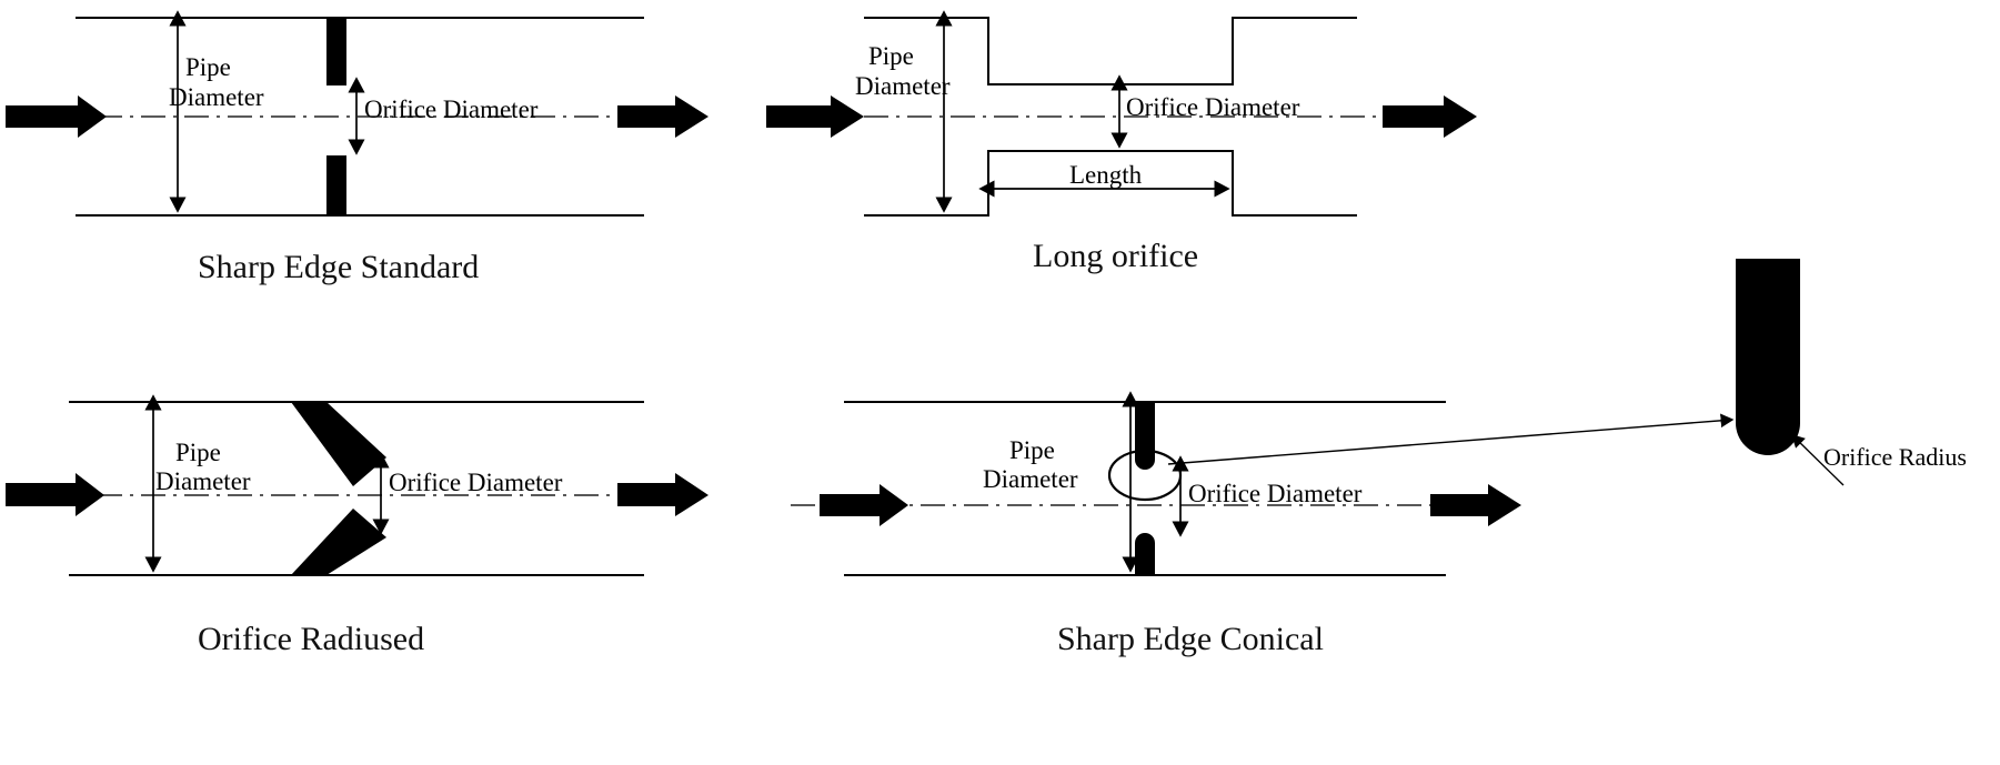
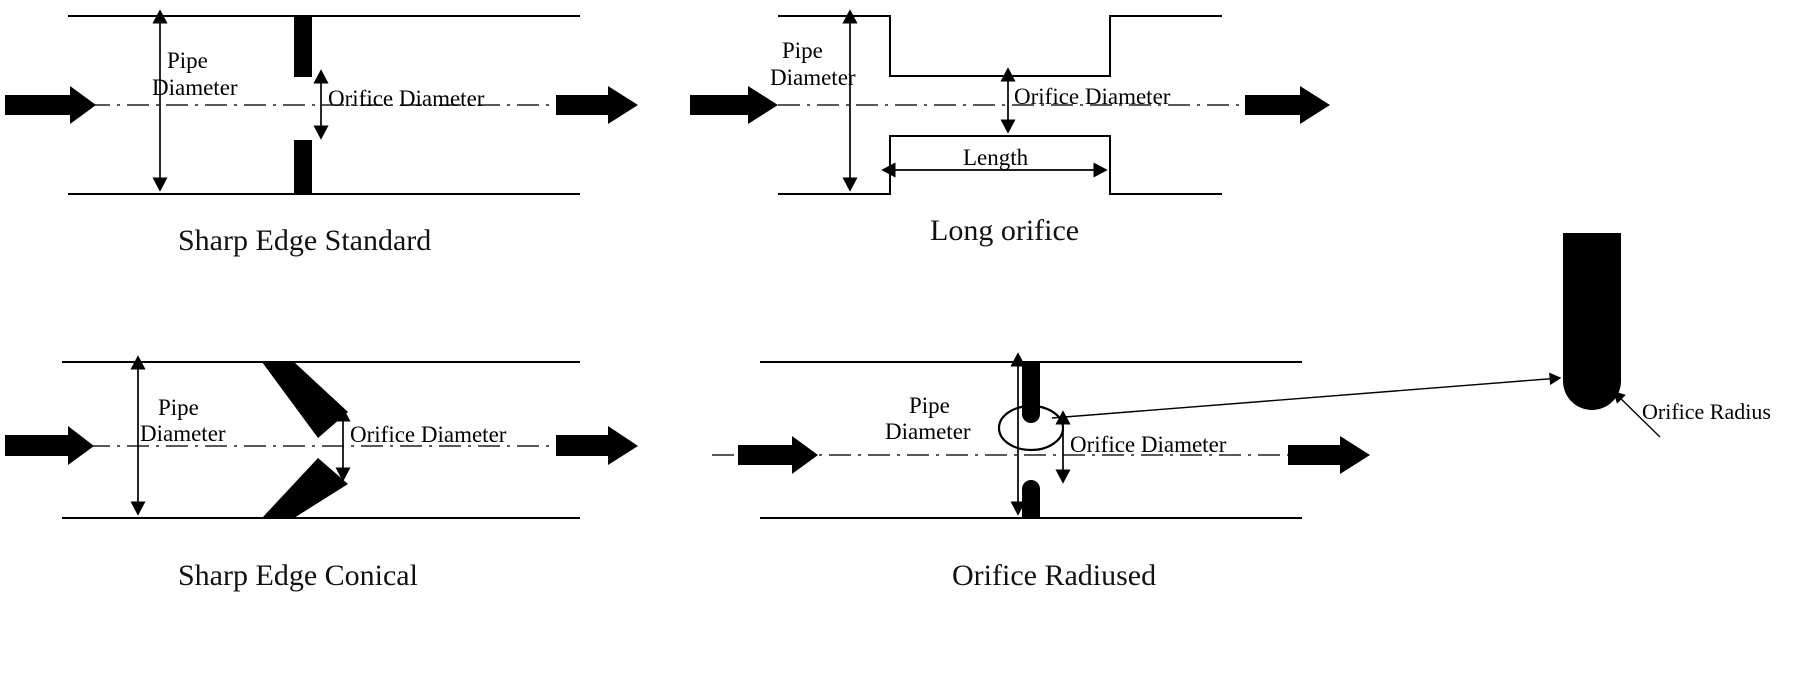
  Pipe
  Diameter
  Orifice Diameter
  Sharp Edge Standard
  Pipe
  Diameter
  Orifice Diameter
  Length
  Long orifice
  Pipe
  Diameter
  Orifice Diameter
- Orifice Radiused
+ Sharp Edge Conical
  Pipe
  Diameter
  Orifice Diameter
  Orifice Radius
- Sharp Edge Conical
+ Orifice Radiused
